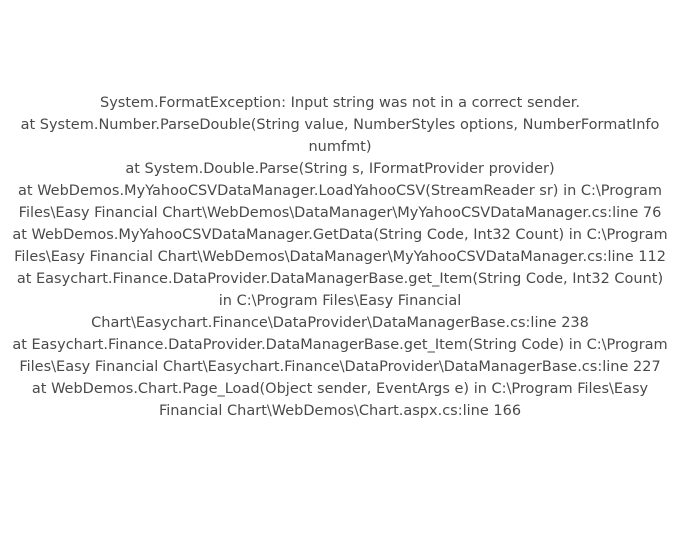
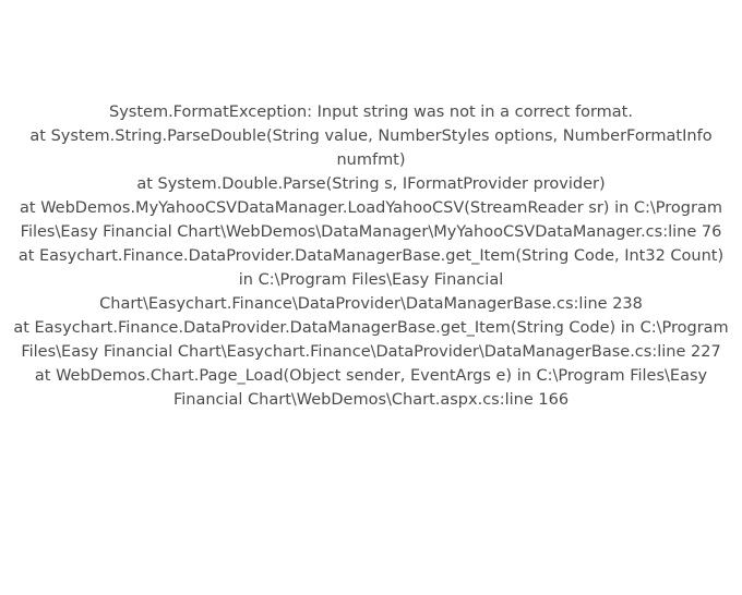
- System.FormatException: Input string was not in a correct sender.
+ System.FormatException: Input string was not in a correct format.
- at System.Number.ParseDouble(String value, NumberStyles options, NumberFormatInfo numfmt)
+ at System.String.ParseDouble(String value, NumberStyles options, NumberFormatInfo numfmt)
  at System.Double.Parse(String s, IFormatProvider provider)
  at WebDemos.MyYahooCSVDataManager.LoadYahooCSV(StreamReader sr) in C:\Program Files\Easy Financial Chart\WebDemos\DataManager\MyYahooCSVDataManager.cs:line 76
- at WebDemos.MyYahooCSVDataManager.GetData(String Code, Int32 Count) in C:\Program Files\Easy Financial Chart\WebDemos\DataManager\MyYahooCSVDataManager.cs:line 112
  at Easychart.Finance.DataProvider.DataManagerBase.get_Item(String Code, Int32 Count) in C:\Program Files\Easy Financial Chart\Easychart.Finance\DataProvider\DataManagerBase.cs:line 238
  at Easychart.Finance.DataProvider.DataManagerBase.get_Item(String Code) in C:\Program Files\Easy Financial Chart\Easychart.Finance\DataProvider\DataManagerBase.cs:line 227
  at WebDemos.Chart.Page_Load(Object sender, EventArgs e) in C:\Program Files\Easy Financial Chart\WebDemos\Chart.aspx.cs:line 166
